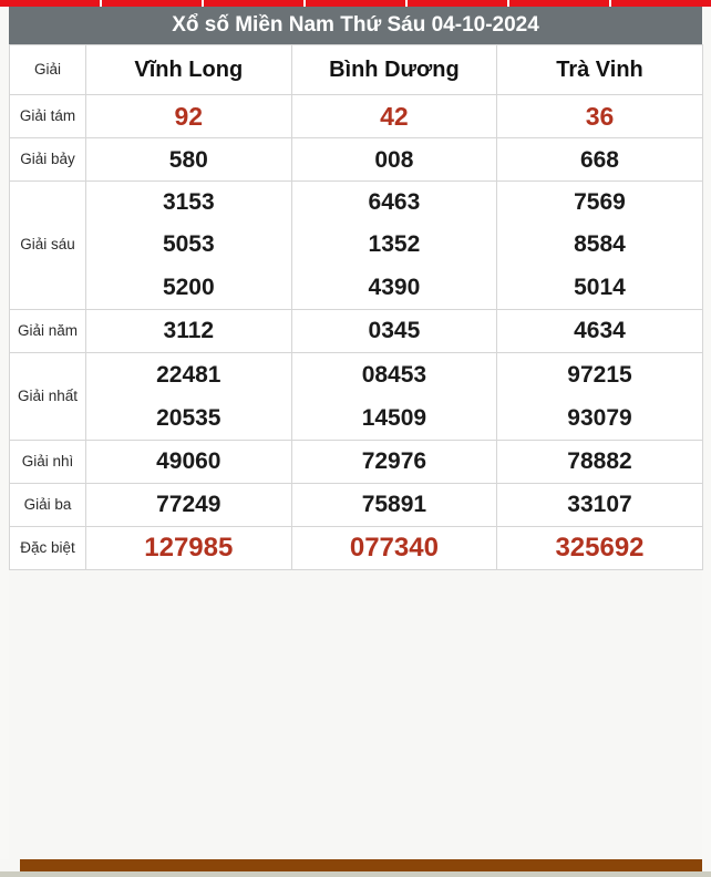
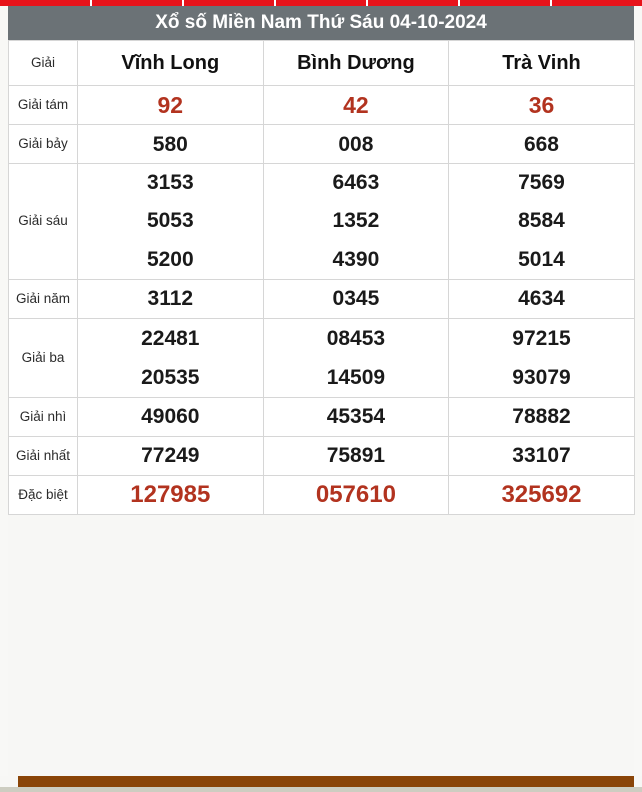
  Xổ số Miền Nam Thứ Sáu 04-10-2024
  Giải	Vĩnh Long	Bình Dương	Trà Vinh
  Giải tám	92	42	36
  Giải bảy	580	008	668
  Giải sáu	315350535200	646313524390	756985845014
  Giải năm	3112	0345	4634
- Giải nhất	2248120535	0845314509	9721593079
+ Giải ba	2248120535	0845314509	9721593079
- Giải nhì	49060	72976	78882
+ Giải nhì	49060	45354	78882
- Giải ba	77249	75891	33107
+ Giải nhất	77249	75891	33107
- Đặc biệt	127985	077340	325692
+ Đặc biệt	127985	057610	325692
